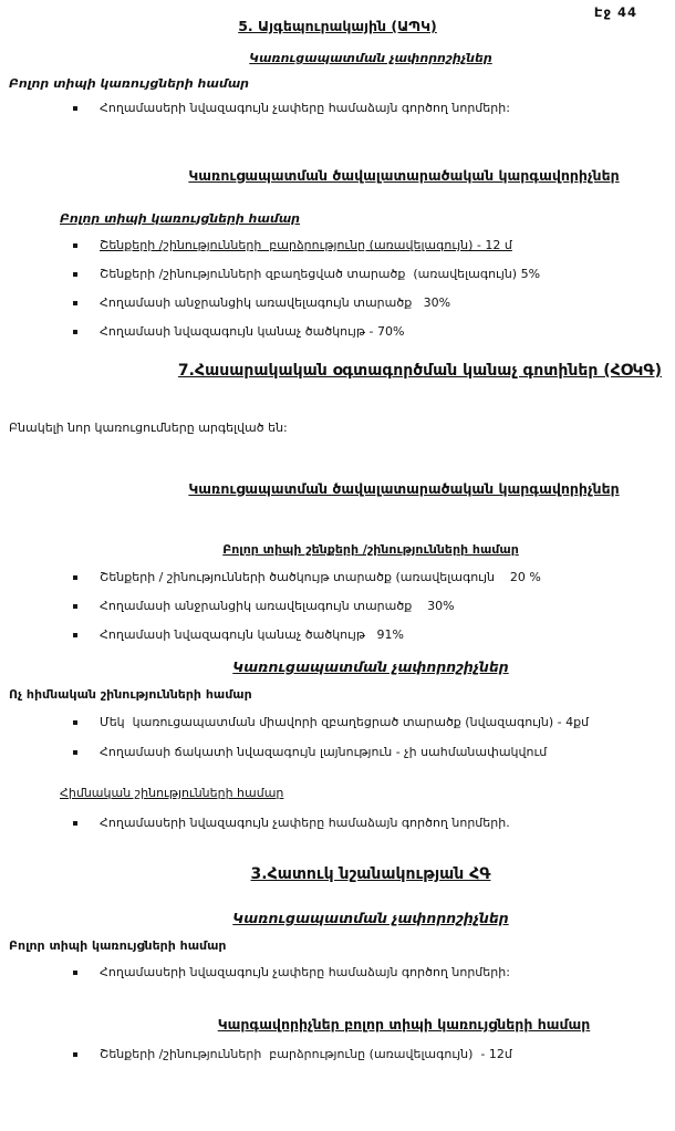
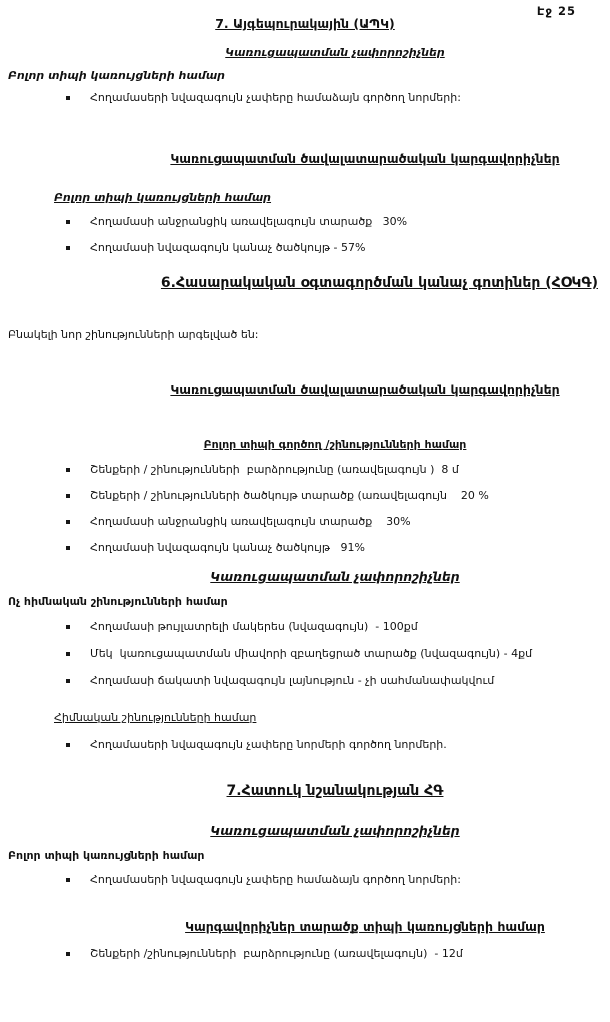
- Էջ 44
+ Էջ 25
- 5. Այգեպուրակային (ԱՊԿ)
+ 7. Այգեպուրակային (ԱՊԿ)
  Կառուցապատման չափորոշիչներ
  Բոլոր տիպի կառույցների համար
  Հողամասերի նվազագույն չափերը համաձայն գործող նորմերի:
  Կառուցապատման ծավալատարածական կարգավորիչներ
  Բոլոր տիպի կառույցների համար
- Շենքերի /շինությունների բարձրությունը (առավելագույն) - 12 մ
- Շենքերի /շինությունների զբաղեցված տարածք (առավելագույն) 5%
  Հողամասի անջրանցիկ առավելագույն տարածք 30%
- Հողամասի նվազագույն կանաչ ծածկույթ - 70%
+ Հողամասի նվազագույն կանաչ ծածկույթ - 57%
- 7.Հասարակական օգտագործման կանաչ գոտիներ (ՀՕԿԳ)
+ 6.Հասարակական օգտագործման կանաչ գոտիներ (ՀՕԿԳ)
- Բնակելի նոր կառուցումները արգելված են:
+ Բնակելի նոր շինությունների արգելված են:
  Կառուցապատման ծավալատարածական կարգավորիչներ
- Բոլոր տիպի շենքերի /շինությունների համար
+ Բոլոր տիպի գործող /շինությունների համար
+ Շենքերի / շինությունների բարձրությունը (առավելագույն ) 8 մ
  Շենքերի / շինությունների ծածկույթ տարածք (առավելագույն 20 %
  Հողամասի անջրանցիկ առավելագույն տարածք 30%
  Հողամասի նվազագույն կանաչ ծածկույթ 91%
  Կառուցապատման չափորոշիչներ
  Ոչ հիմնական շինությունների համար
+ Հողամասի թույլատրելի մակերես (նվազագույն) - 100քմ
  Մեկ կառուցապատման միավորի զբաղեցրած տարածք (նվազագույն) - 4քմ
  Հողամասի ճակատի նվազագույն լայնություն - չի սահմանափակվում
  Հիմնական շինությունների համար
- Հողամասերի նվազագույն չափերը համաձայն գործող նորմերի.
+ Հողամասերի նվազագույն չափերը նորմերի գործող նորմերի.
- 3.Հատուկ նշանակության ՀԳ
+ 7.Հատուկ նշանակության ՀԳ
  Կառուցապատման չափորոշիչներ
  Բոլոր տիպի կառույցների համար
  Հողամասերի նվազագույն չափերը համաձայն գործող նորմերի:
- Կարգավորիչներ բոլոր տիպի կառույցների համար
+ Կարգավորիչներ տարածք տիպի կառույցների համար
  Շենքերի /շինությունների բարձրությունը (առավելագույն) - 12մ
